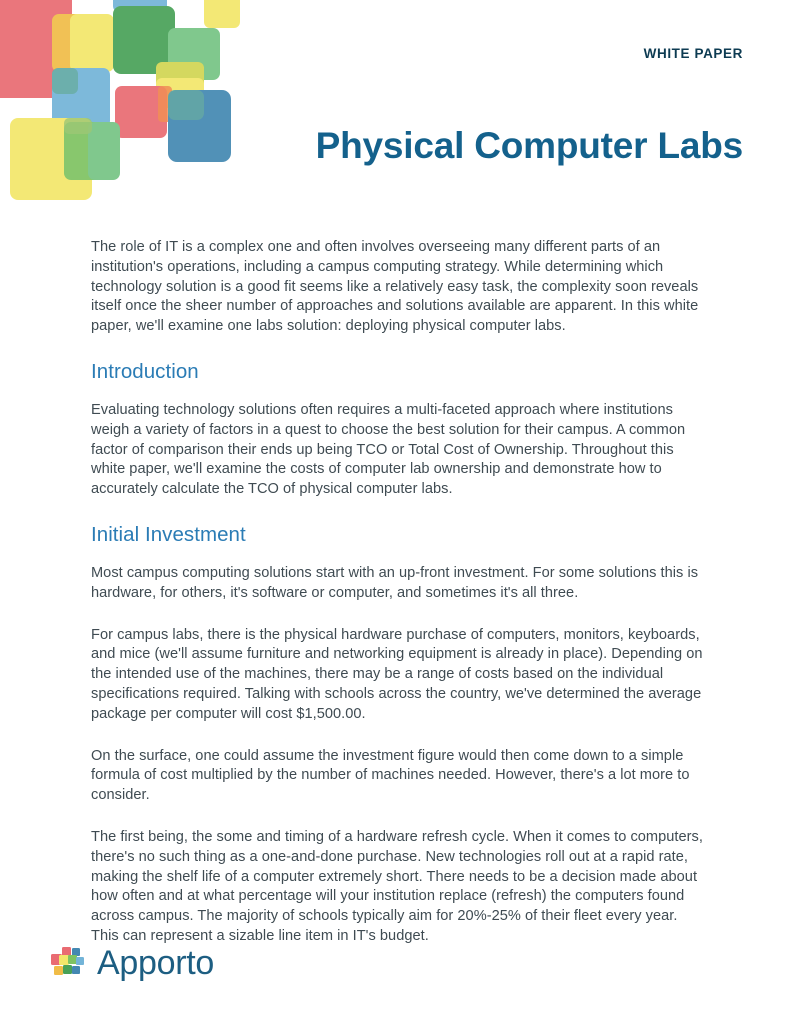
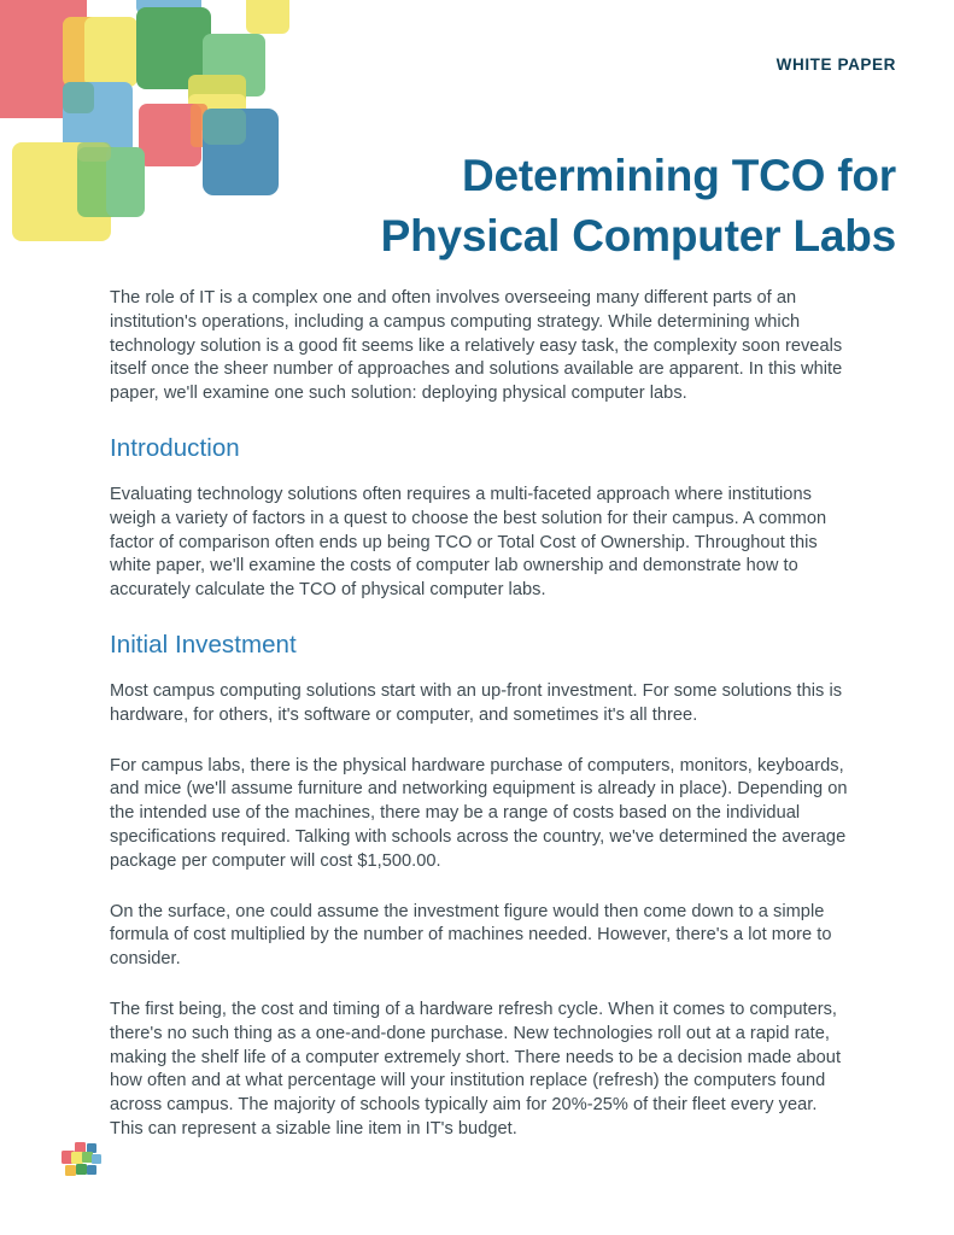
  WHITE PAPER
+ Determining TCO for
  Physical Computer Labs
- The role of IT is a complex one and often involves overseeing many different parts of an institution's operations, including a campus computing strategy. While determining which technology solution is a good fit seems like a relatively easy task, the complexity soon reveals itself once the sheer number of approaches and solutions available are apparent. In this white paper, we'll examine one labs solution: deploying physical computer labs.
+ The role of IT is a complex one and often involves overseeing many different parts of an institution's operations, including a campus computing strategy. While determining which technology solution is a good fit seems like a relatively easy task, the complexity soon reveals itself once the sheer number of approaches and solutions available are apparent. In this white paper, we'll examine one such solution: deploying physical computer labs.
  Introduction
- Evaluating technology solutions often requires a multi-faceted approach where institutions weigh a variety of factors in a quest to choose the best solution for their campus. A common factor of comparison their ends up being TCO or Total Cost of Ownership. Throughout this white paper, we'll examine the costs of computer lab ownership and demonstrate how to accurately calculate the TCO of physical computer labs.
+ Evaluating technology solutions often requires a multi-faceted approach where institutions weigh a variety of factors in a quest to choose the best solution for their campus. A common factor of comparison often ends up being TCO or Total Cost of Ownership. Throughout this white paper, we'll examine the costs of computer lab ownership and demonstrate how to accurately calculate the TCO of physical computer labs.
  Initial Investment
  Most campus computing solutions start with an up-front investment. For some solutions this is hardware, for others, it's software or computer, and sometimes it's all three.
  For campus labs, there is the physical hardware purchase of computers, monitors, keyboards, and mice (we'll assume furniture and networking equipment is already in place). Depending on the intended use of the machines, there may be a range of costs based on the individual specifications required. Talking with schools across the country, we've determined the average package per computer will cost $1,500.00.
  On the surface, one could assume the investment figure would then come down to a simple formula of cost multiplied by the number of machines needed. However, there's a lot more to consider.
- The first being, the some and timing of a hardware refresh cycle. When it comes to computers, there's no such thing as a one-and-done purchase. New technologies roll out at a rapid rate, making the shelf life of a computer extremely short. There needs to be a decision made about how often and at what percentage will your institution replace (refresh) the computers found across campus. The majority of schools typically aim for 20%-25% of their fleet every year. This can represent a sizable line item in IT's budget.
+ The first being, the cost and timing of a hardware refresh cycle. When it comes to computers, there's no such thing as a one-and-done purchase. New technologies roll out at a rapid rate, making the shelf life of a computer extremely short. There needs to be a decision made about how often and at what percentage will your institution replace (refresh) the computers found across campus. The majority of schools typically aim for 20%-25% of their fleet every year. This can represent a sizable line item in IT's budget.
- Apporto
